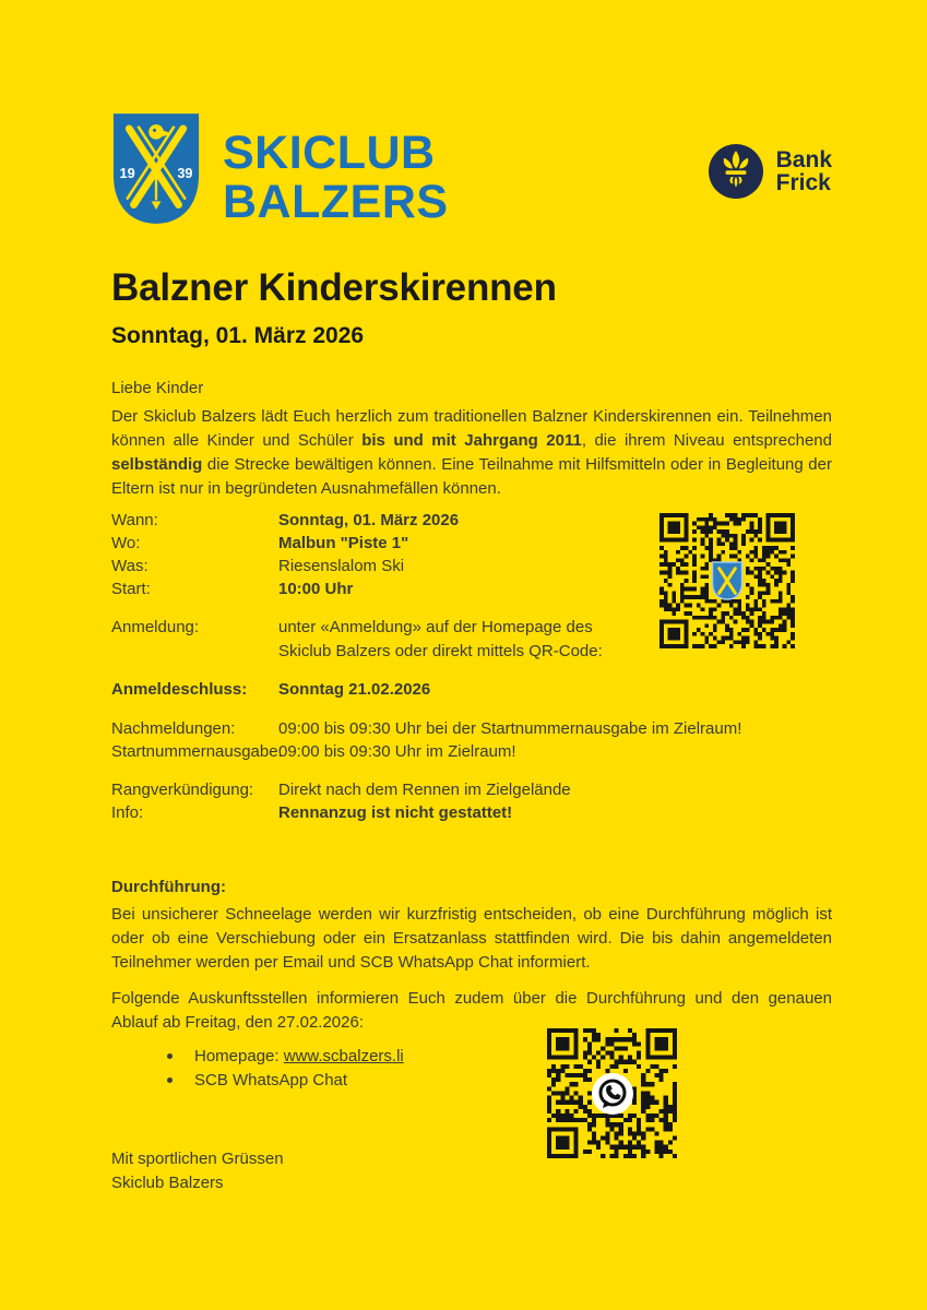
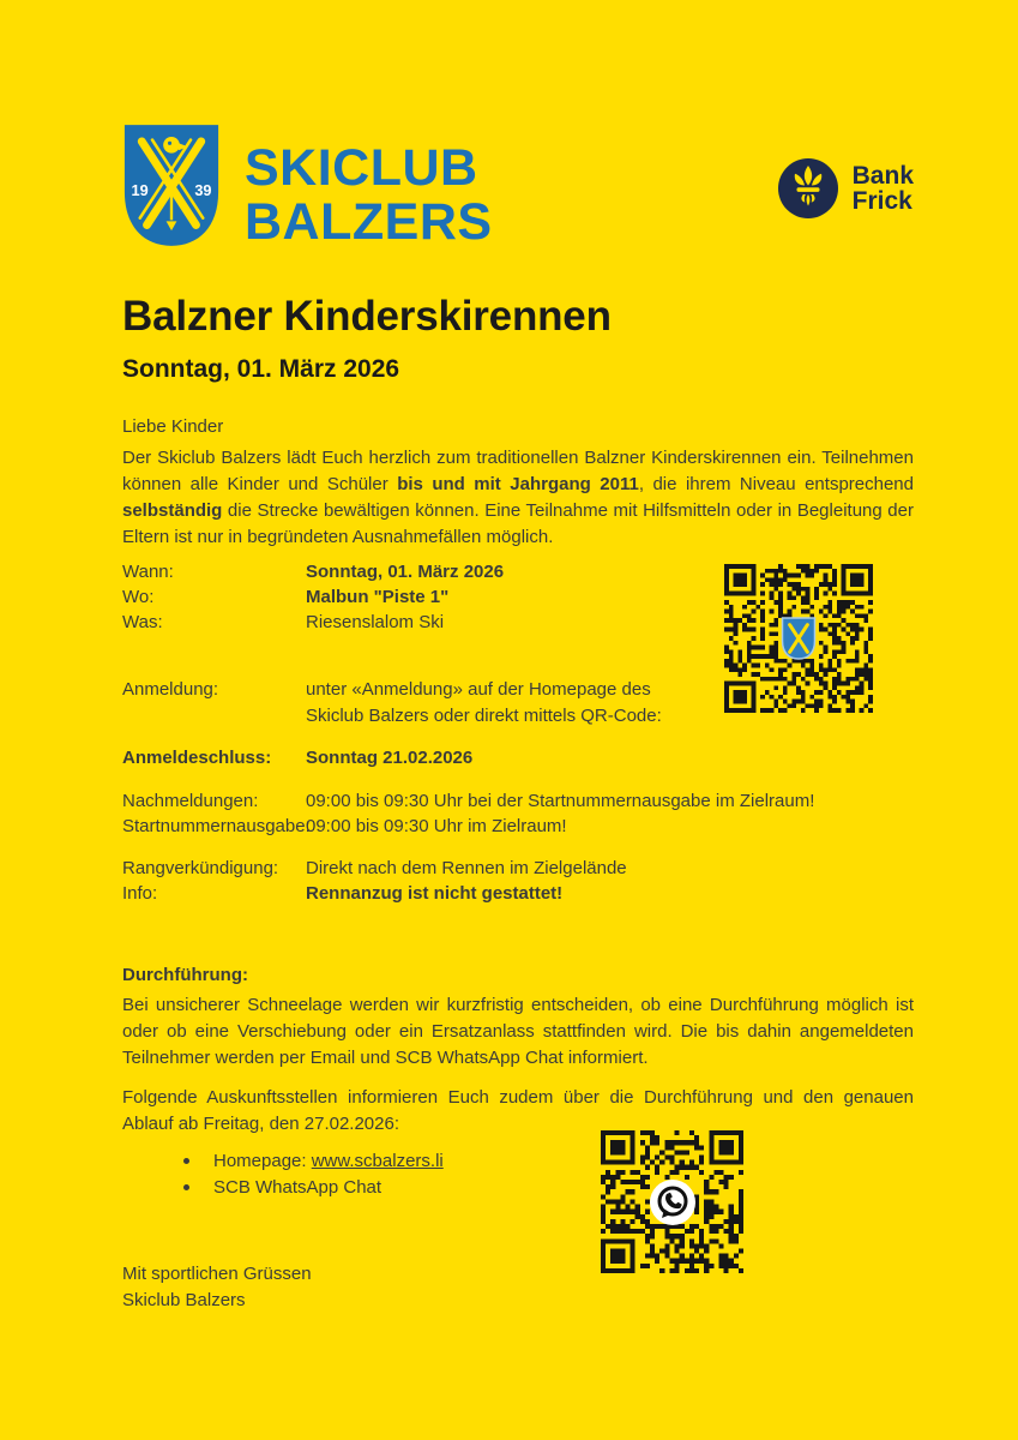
  19
  39
  SKICLUB
  BALZERS
  Bank
  Frick
  Balzner Kinderskirennen
  Sonntag, 01. März 2026
  Liebe Kinder
- Der Skiclub Balzers lädt Euch herzlich zum traditionellen Balzner Kinderskirennen ein. Teilnehmen können alle Kinder und Schüler bis und mit Jahrgang 2011, die ihrem Niveau entsprechend selbständig die Strecke bewältigen können. Eine Teilnahme mit Hilfsmitteln oder in Begleitung der Eltern ist nur in begründeten Ausnahmefällen können.
+ Der Skiclub Balzers lädt Euch herzlich zum traditionellen Balzner Kinderskirennen ein. Teilnehmen können alle Kinder und Schüler bis und mit Jahrgang 2011, die ihrem Niveau entsprechend selbständig die Strecke bewältigen können. Eine Teilnahme mit Hilfsmitteln oder in Begleitung der Eltern ist nur in begründeten Ausnahmefällen möglich.
  Wann:
  Sonntag, 01. März 2026
  Wo:
  Malbun "Piste 1"
  Was:
  Riesenslalom Ski
- Start:
- 10:00 Uhr
  Anmeldung:
  unter «Anmeldung» auf der Homepage des
  Skiclub Balzers oder direkt mittels QR-Code:
  Anmeldeschluss:
  Sonntag 21.02.2026
  Nachmeldungen:
  09:00 bis 09:30 Uhr bei der Startnummernausgabe im Zielraum!
  Startnummernausgabe
  09:00 bis 09:30 Uhr im Zielraum!
  Rangverkündigung:
  Direkt nach dem Rennen im Zielgelände
  Info:
  Rennanzug ist nicht gestattet!
  Durchführung:
  Bei unsicherer Schneelage werden wir kurzfristig entscheiden, ob eine Durchführung möglich ist oder ob eine Verschiebung oder ein Ersatzanlass stattfinden wird. Die bis dahin angemeldeten Teilnehmer werden per Email und SCB WhatsApp Chat informiert.
  Folgende Auskunftsstellen informieren Euch zudem über die Durchführung und den genauen Ablauf ab Freitag, den 27.02.2026:
  Homepage: www.scbalzers.li
  SCB WhatsApp Chat
  Mit sportlichen Grüssen
  Skiclub Balzers
